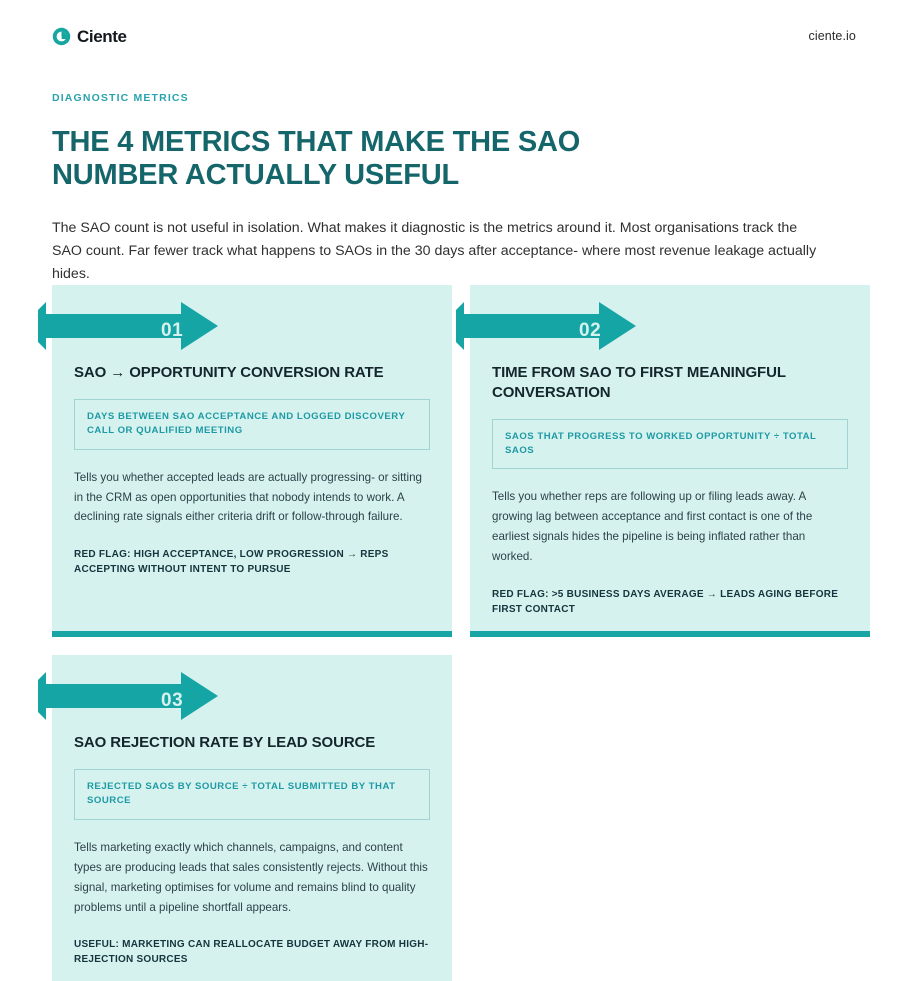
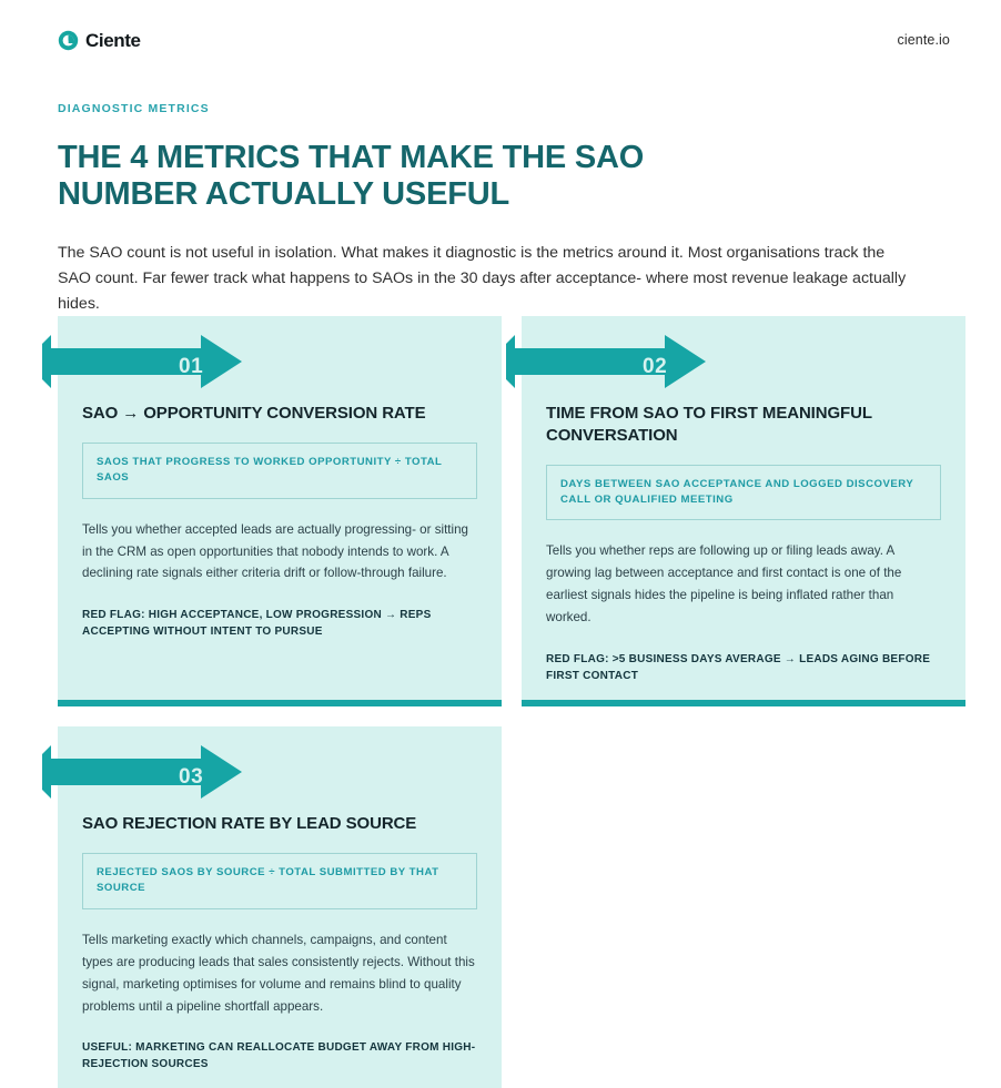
  Ciente
  ciente.io
  DIAGNOSTIC METRICS
  THE 4 METRICS THAT MAKE THE SAO NUMBER ACTUALLY USEFUL
  The SAO count is not useful in isolation. What makes it diagnostic is the metrics around it. Most organisations track the SAO count. Far fewer track what happens to SAOs in the 30 days after acceptance- where most revenue leakage actually hides.
  01
  SAO → OPPORTUNITY CONVERSION RATE
- DAYS BETWEEN SAO ACCEPTANCE AND LOGGED DISCOVERY CALL OR QUALIFIED MEETING
+ SAOS THAT PROGRESS TO WORKED OPPORTUNITY ÷ TOTAL SAOS
  Tells you whether accepted leads are actually progressing- or sitting in the CRM as open opportunities that nobody intends to work. A declining rate signals either criteria drift or follow-through failure.
  RED FLAG: HIGH ACCEPTANCE, LOW PROGRESSION → REPS ACCEPTING WITHOUT INTENT TO PURSUE
  02
  TIME FROM SAO TO FIRST MEANINGFUL CONVERSATION
- SAOS THAT PROGRESS TO WORKED OPPORTUNITY ÷ TOTAL SAOS
+ DAYS BETWEEN SAO ACCEPTANCE AND LOGGED DISCOVERY CALL OR QUALIFIED MEETING
  Tells you whether reps are following up or filing leads away. A growing lag between acceptance and first contact is one of the earliest signals hides the pipeline is being inflated rather than worked.
  RED FLAG: >5 BUSINESS DAYS AVERAGE → LEADS AGING BEFORE FIRST CONTACT
  03
  SAO REJECTION RATE BY LEAD SOURCE
  REJECTED SAOS BY SOURCE ÷ TOTAL SUBMITTED BY THAT SOURCE
  Tells marketing exactly which channels, campaigns, and content types are producing leads that sales consistently rejects. Without this signal, marketing optimises for volume and remains blind to quality problems until a pipeline shortfall appears.
  USEFUL: MARKETING CAN REALLOCATE BUDGET AWAY FROM HIGH-REJECTION SOURCES
